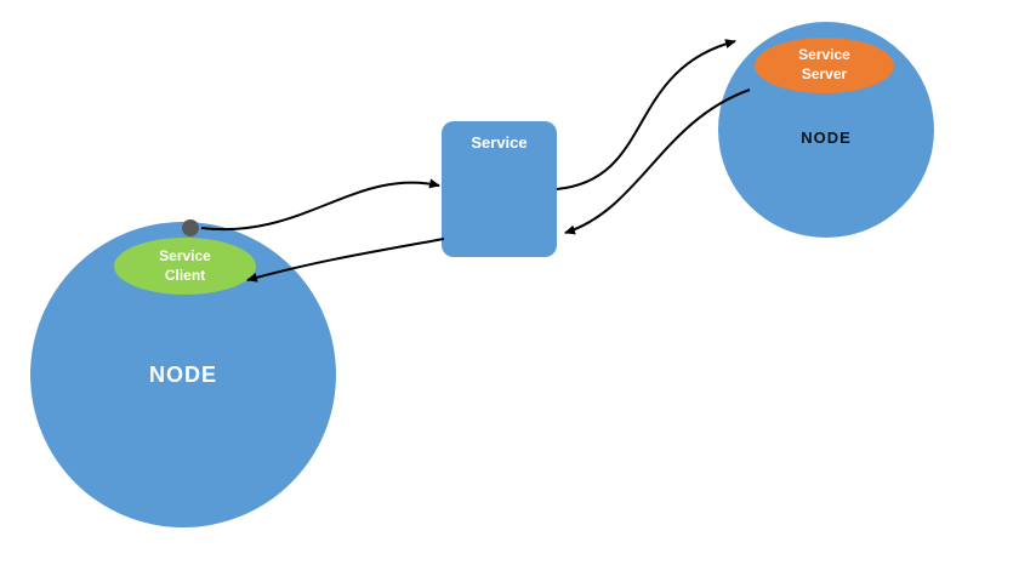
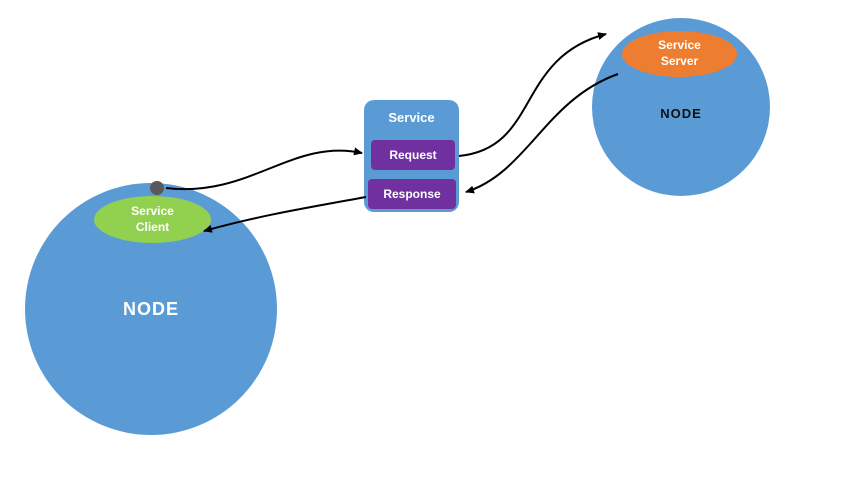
  NODE
  NODE
  Service
  Client
  Service
  Server
  Service
+ Request
+ Response
